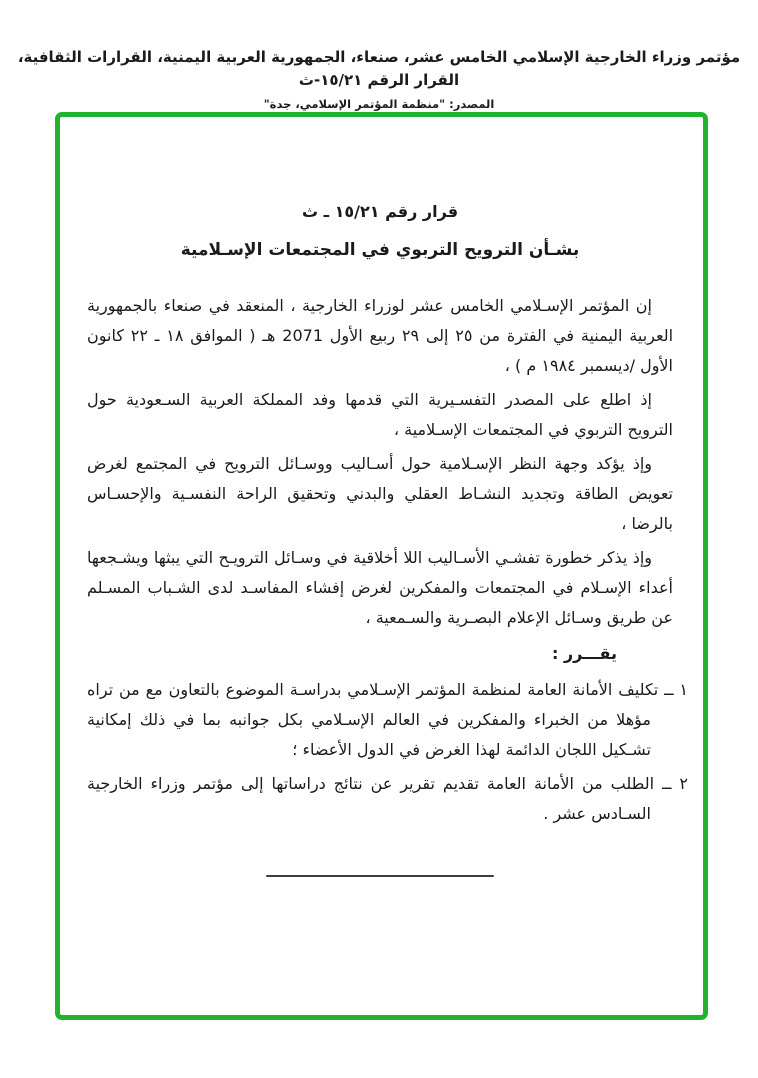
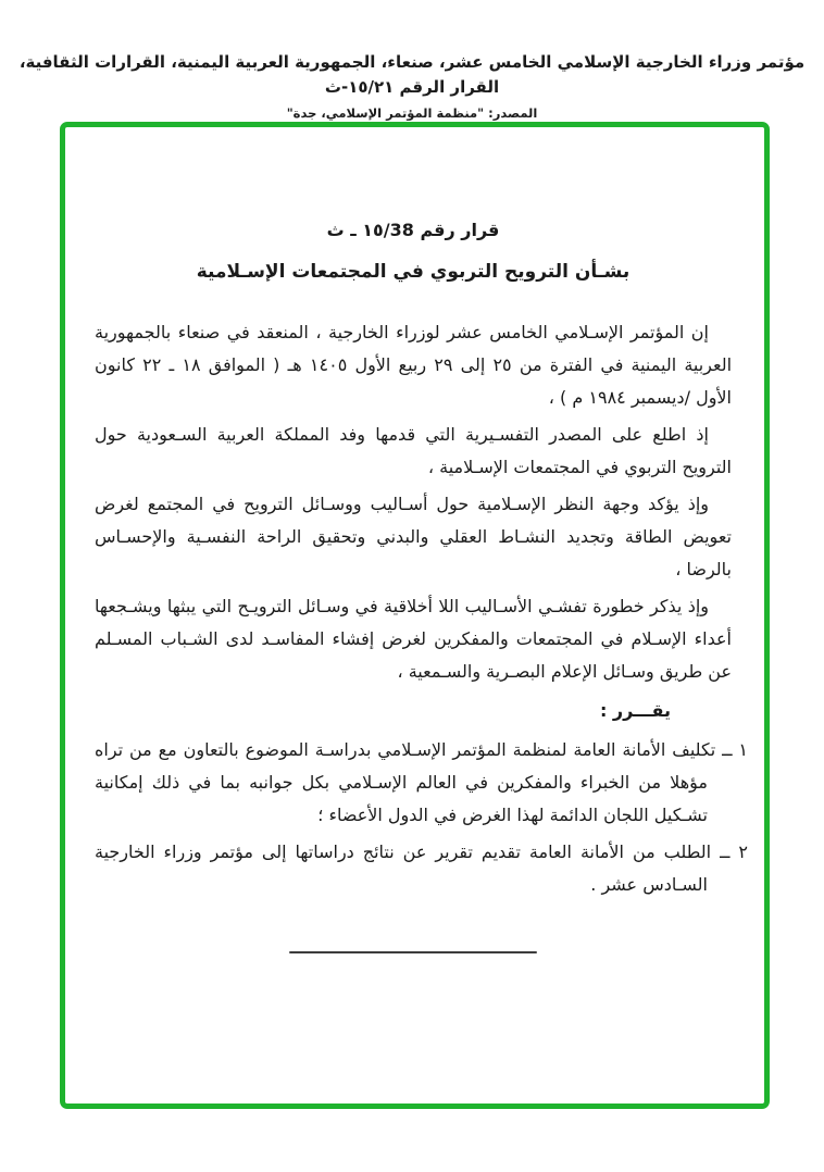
  مؤتمر وزراء الخارجية الإسلامي الخامس عشر، صنعاء، الجمهورية العربية اليمنية، القرارات الثقافية، القرار الرقم ١٥/٢١-ث
  المصدر: "منظمة المؤتمر الإسلامي، جدة"
- قرار رقم ١٥/٢١ ـ ث
+ قرار رقم ١٥/38 ـ ث
  بشـأن الترويح التربوي في المجتمعات الإسـلامية
- إن المؤتمر الإسـلامي الخامس عشر لوزراء الخارجية ، المنعقد في صنعاء بالجمهورية العربية اليمنية في الفترة من ٢٥ إلى ٢٩ ربيع الأول 2071 هـ ( الموافق ١٨ ـ ٢٢ كانون الأول /ديسمبر ١٩٨٤ م ) ،
+ إن المؤتمر الإسـلامي الخامس عشر لوزراء الخارجية ، المنعقد في صنعاء بالجمهورية العربية اليمنية في الفترة من ٢٥ إلى ٢٩ ربيع الأول ١٤٠٥ هـ ( الموافق ١٨ ـ ٢٢ كانون الأول /ديسمبر ١٩٨٤ م ) ،
  إذ اطلع على المصدر التفسـيرية التي قدمها وفد المملكة العربية السـعودية حول الترويح التربوي في المجتمعات الإسـلامية ،
  وإذ يؤكد وجهة النظر الإسـلامية حول أسـاليب ووسـائل الترويح في المجتمع لغرض تعويض الطاقة وتجديد النشـاط العقلي والبدني وتحقيق الراحة النفسـية والإحسـاس بالرضا ،
  وإذ يذكر خطورة تفشـي الأسـاليب اللا أخلاقية في وسـائل الترويـح التي يبثها ويشـجعها أعداء الإسـلام في المجتمعات والمفكرين لغرض إفشاء المفاسـد لدى الشـباب المسـلم عن طريق وسـائل الإعلام البصـرية والسـمعية ،
  يقـــرر :
  ١ ــ تكليف الأمانة العامة لمنظمة المؤتمر الإسـلامي بدراسـة الموضوع بالتعاون مع من تراه مؤهلا من الخبراء والمفكرين في العالم الإسـلامي بكل جوانبه بما في ذلك إمكانية تشـكيل اللجان الدائمة لهذا الغرض في الدول الأعضاء ؛
  ٢ ــ الطلب من الأمانة العامة تقديم تقرير عن نتائج دراساتها إلى مؤتمر وزراء الخارجية السـادس عشر .
